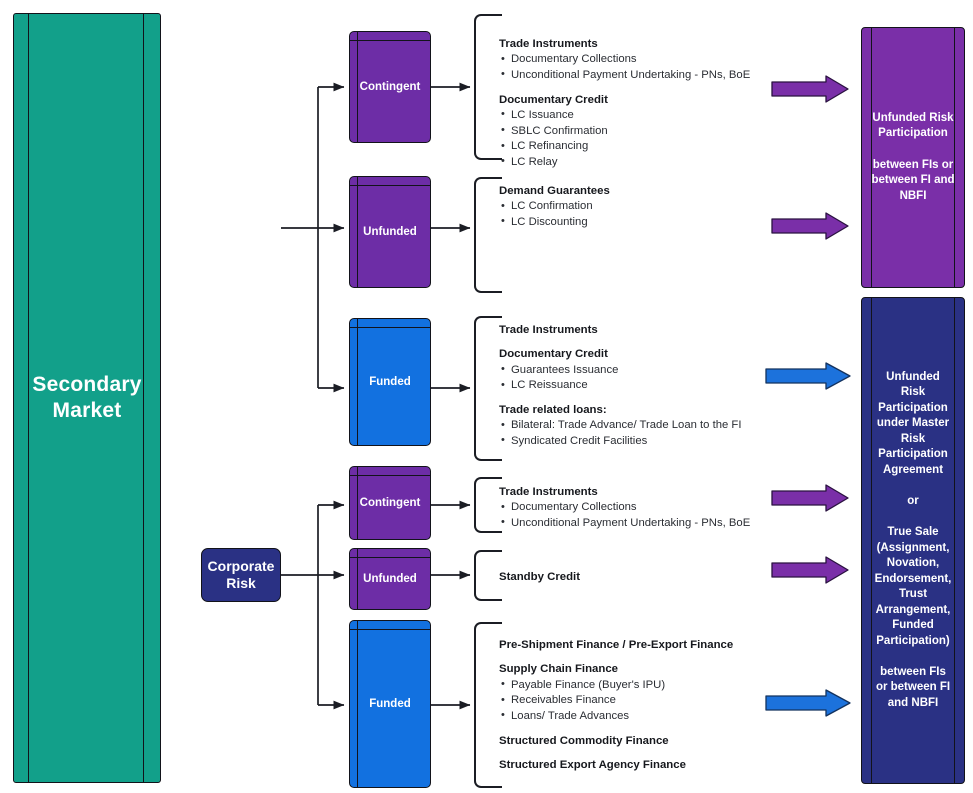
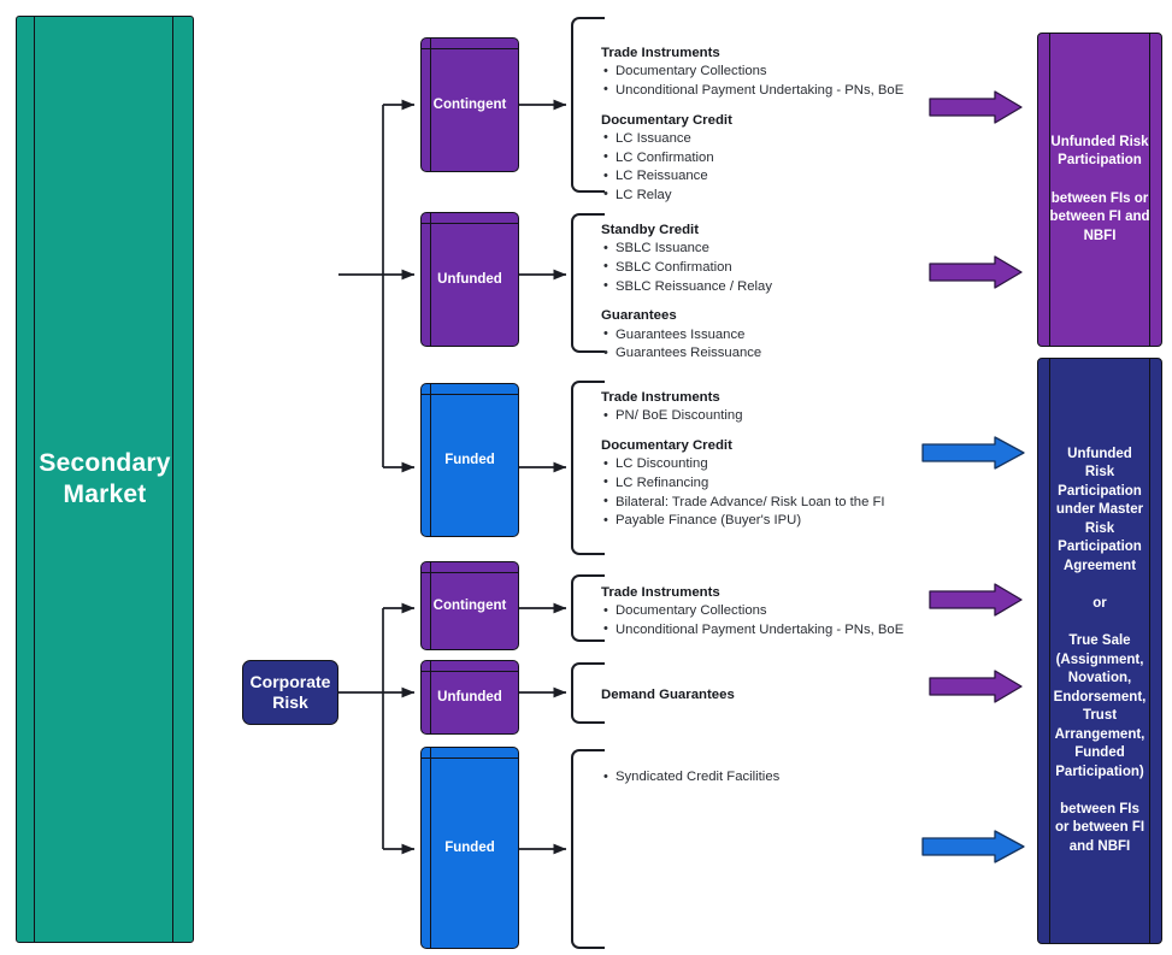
  Secondary Market
  Corporate
  Risk
  Contingent
  Unfunded
  Funded
  Contingent
  Unfunded
  Funded
  Trade Instruments
  Documentary Collections
  Unconditional Payment Undertaking - PNs, BoE
  Documentary Credit
  LC Issuance
- SBLC Confirmation
+ LC Confirmation
- LC Refinancing
+ LC Reissuance
  LC Relay
- Demand Guarantees
+ Standby Credit
+ SBLC Issuance
- LC Confirmation
+ SBLC Confirmation
+ SBLC Reissuance / Relay
+ Guarantees
- LC Discounting
+ Guarantees Issuance
+ Guarantees Reissuance
  Trade Instruments
+ PN/ BoE Discounting
  Documentary Credit
- Guarantees Issuance
+ LC Discounting
- LC Reissuance
+ LC Refinancing
- Trade related loans:
- Bilateral: Trade Advance/ Trade Loan to the FI
+ Bilateral: Trade Advance/ Risk Loan to the FI
- Syndicated Credit Facilities
+ Payable Finance (Buyer's IPU)
  Trade Instruments
  Documentary Collections
  Unconditional Payment Undertaking - PNs, BoE
- Standby Credit
+ Demand Guarantees
- Pre-Shipment Finance / Pre-Export Finance
- Supply Chain Finance
- Payable Finance (Buyer's IPU)
+ Syndicated Credit Facilities
- Receivables Finance
- Loans/ Trade Advances
- Structured Commodity Finance
- Structured Export Agency Finance
  Unfunded Risk
  Participation
  between FIs or
  between FI and
  NBFI
  Unfunded
  Risk
  Participation
  under Master
  Risk
  Participation
  Agreement
  or
  True Sale
  (Assignment,
  Novation,
  Endorsement,
  Trust
  Arrangement,
  Funded
  Participation)
  between FIs
  or between FI
  and NBFI
